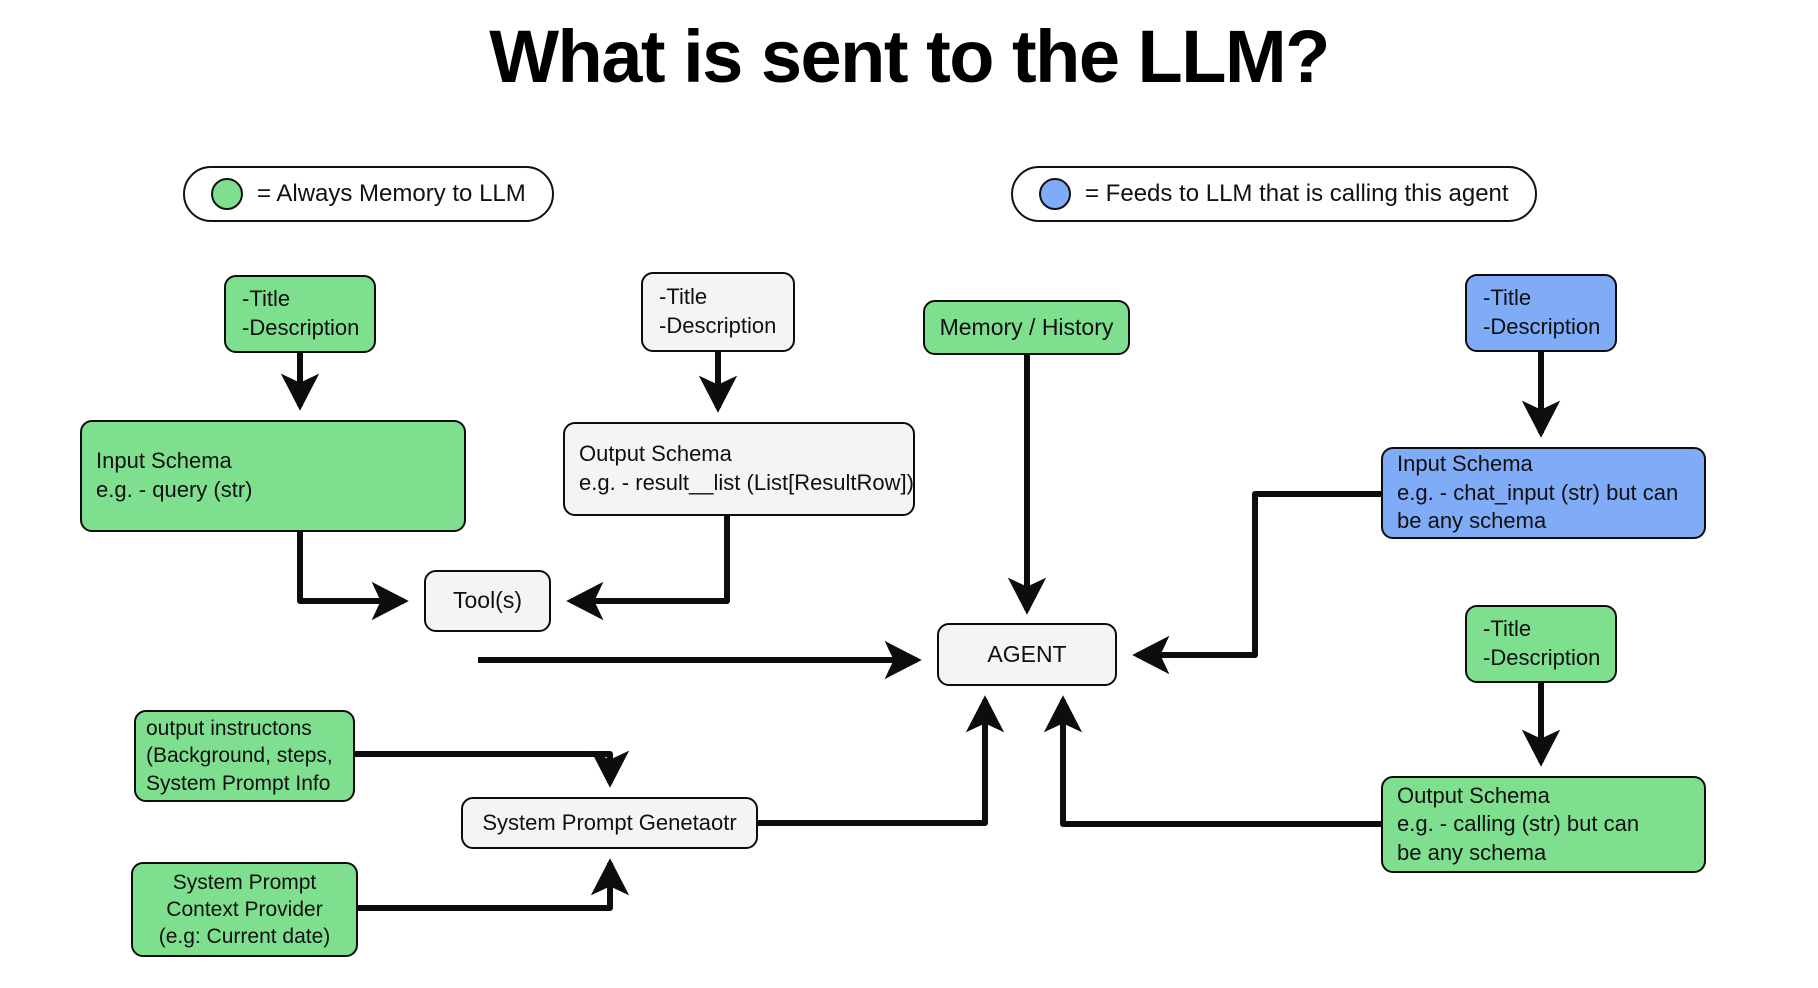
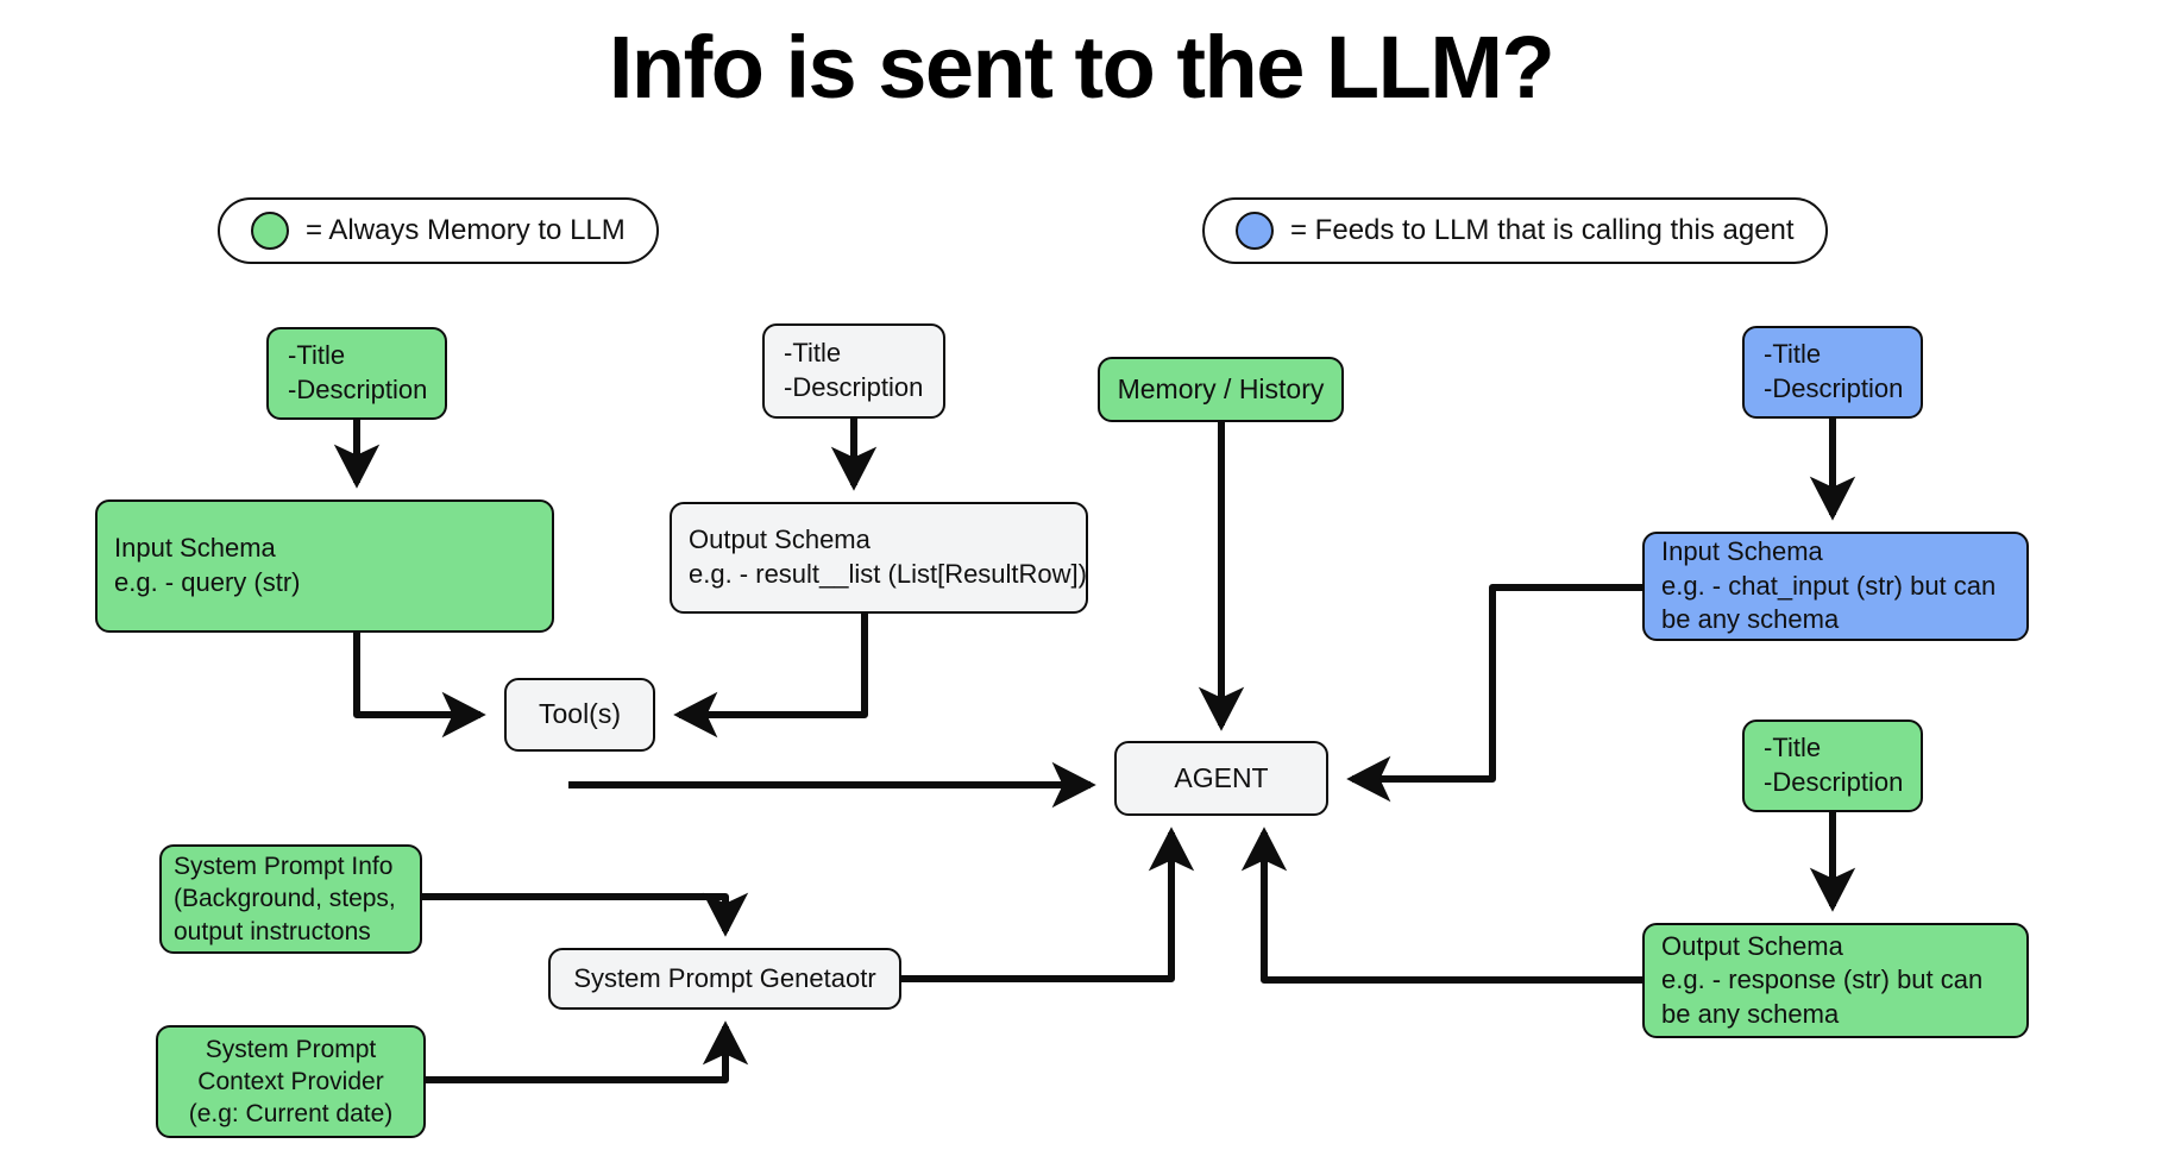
- What is sent to the LLM?
+ Info is sent to the LLM?
  = Always Memory to LLM
  = Feeds to LLM that is calling this agent
  -Title
  -Description
  Input Schema
  e.g. - query (str)
  -Title
  -Description
  Output Schema
  e.g. - result__list (List[ResultRow])
  Memory / History
  Tool(s)
  AGENT
- output instructons
+ System Prompt Info
  (Background, steps,
- System Prompt Info
+ output instructons
  System Prompt
  Context Provider
  (e.g: Current date)
  System Prompt Genetaotr
  -Title
  -Description
  Input Schema
  e.g. - chat_input (str) but can
  be any schema
  -Title
  -Description
  Output Schema
- e.g. - calling (str) but can
+ e.g. - response (str) but can
  be any schema
